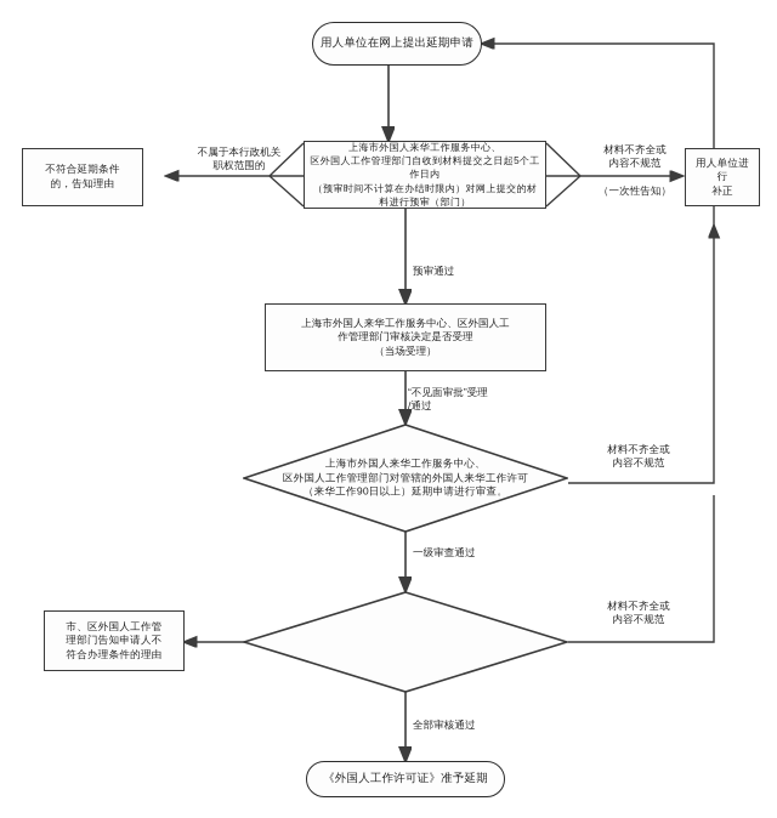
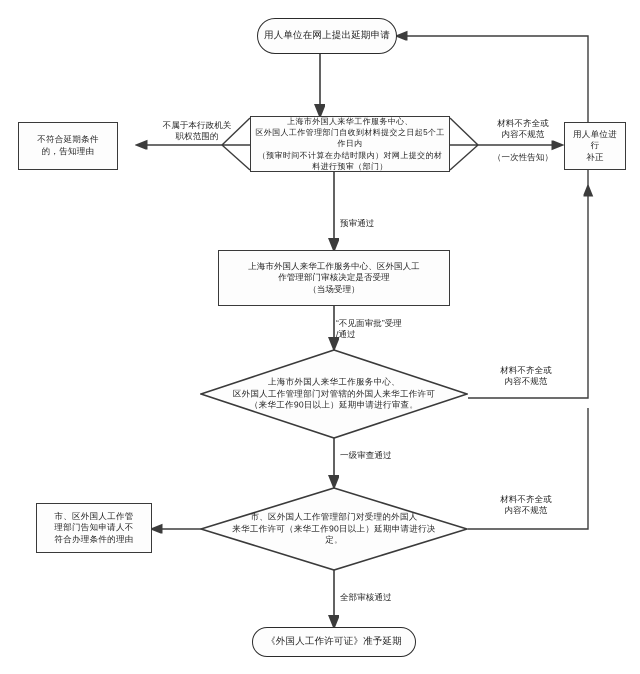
  用人单位在网上提出延期申请
  上海市外国人来华工作服务中心、
  区外国人工作管理部门自收到材料提交之日起5个工作日内
  （预审时间不计算在办结时限内）对网上提交的材料进行预审（部门）
  不符合延期条件
  的，告知理由
  用人单位进行
  补正
  上海市外国人来华工作服务中心、区外国人工
  作管理部门审核决定是否受理
  （当场受理）
  上海市外国人来华工作服务中心、
  区外国人工作管理部门对管辖的外国人来华工作许可
  （来华工作90日以上）延期申请进行审查。
  市、区外国人工作管
  理部门告知申请人不
  符合办理条件的理由
+ 市、区外国人工作管理部门对受理的外国人
+ 来华工作许可（来华工作90日以上）延期申请进行决定。
  《外国人工作许可证》准予延期
  不属于本行政机关
  职权范围的
  材料不齐全或
  内容不规范
  （一次性告知）
  预审通过
  “不见面审批”受理
  /通过
  材料不齐全或
  内容不规范
  一级审查通过
  材料不齐全或
  内容不规范
  全部审核通过
